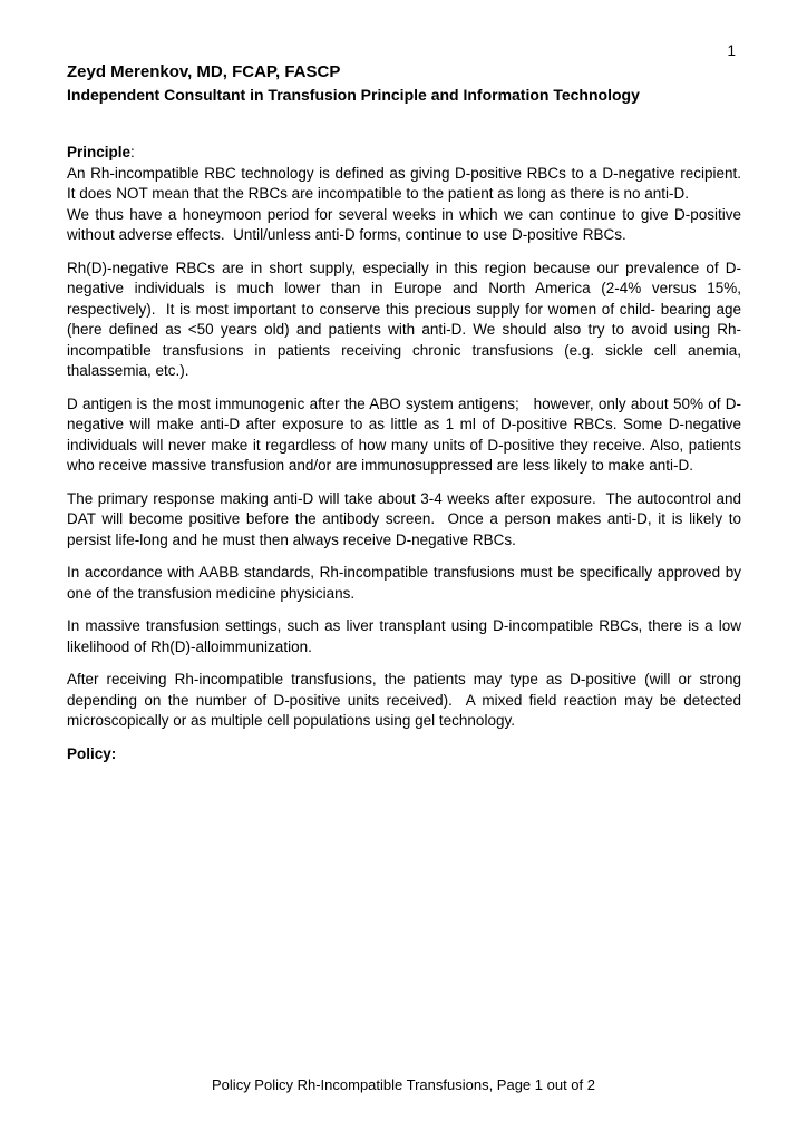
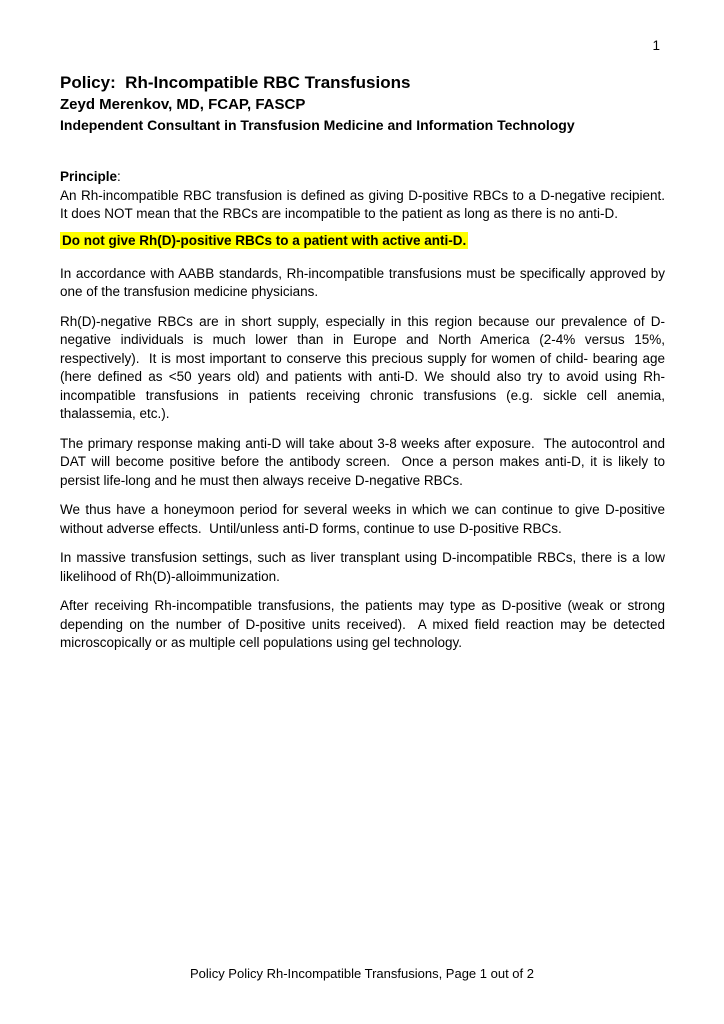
  1
+ Policy: Rh-Incompatible RBC Transfusions
  Zeyd Merenkov, MD, FCAP, FASCP
- Independent Consultant in Transfusion Principle and Information Technology
+ Independent Consultant in Transfusion Medicine and Information Technology
  Principle:
- An Rh-incompatible RBC technology is defined as giving D-positive RBCs to a D-negative recipient. It does NOT mean that the RBCs are incompatible to the patient as long as there is no anti-D.
+ An Rh-incompatible RBC transfusion is defined as giving D-positive RBCs to a D-negative recipient. It does NOT mean that the RBCs are incompatible to the patient as long as there is no anti-D.
+ Do not give Rh(D)-positive RBCs to a patient with active anti-D.
- We thus have a honeymoon period for several weeks in which we can continue to give D-positive without adverse effects. Until/unless anti-D forms, continue to use D-positive RBCs.
+ In accordance with AABB standards, Rh-incompatible transfusions must be specifically approved by one of the transfusion medicine physicians.
  Rh(D)-negative RBCs are in short supply, especially in this region because our prevalence of D-negative individuals is much lower than in Europe and North America (2-4% versus 15%, respectively). It is most important to conserve this precious supply for women of child- bearing age (here defined as <50 years old) and patients with anti-D. We should also try to avoid using Rh-incompatible transfusions in patients receiving chronic transfusions (e.g. sickle cell anemia, thalassemia, etc.).
- D antigen is the most immunogenic after the ABO system antigens; however, only about 50% of D-negative will make anti-D after exposure to as little as 1 ml of D-positive RBCs. Some D-negative individuals will never make it regardless of how many units of D-positive they receive. Also, patients who receive massive transfusion and/or are immunosuppressed are less likely to make anti-D.
- The primary response making anti-D will take about 3-4 weeks after exposure. The autocontrol and DAT will become positive before the antibody screen. Once a person makes anti-D, it is likely to persist life-long and he must then always receive D-negative RBCs.
+ The primary response making anti-D will take about 3-8 weeks after exposure. The autocontrol and DAT will become positive before the antibody screen. Once a person makes anti-D, it is likely to persist life-long and he must then always receive D-negative RBCs.
- In accordance with AABB standards, Rh-incompatible transfusions must be specifically approved by one of the transfusion medicine physicians.
+ We thus have a honeymoon period for several weeks in which we can continue to give D-positive without adverse effects. Until/unless anti-D forms, continue to use D-positive RBCs.
  In massive transfusion settings, such as liver transplant using D-incompatible RBCs, there is a low likelihood of Rh(D)-alloimmunization.
- After receiving Rh-incompatible transfusions, the patients may type as D-positive (will or strong depending on the number of D-positive units received). A mixed field reaction may be detected microscopically or as multiple cell populations using gel technology.
+ After receiving Rh-incompatible transfusions, the patients may type as D-positive (weak or strong depending on the number of D-positive units received). A mixed field reaction may be detected microscopically or as multiple cell populations using gel technology.
- Policy:
  Policy Policy Rh-Incompatible Transfusions, Page 1 out of 2
